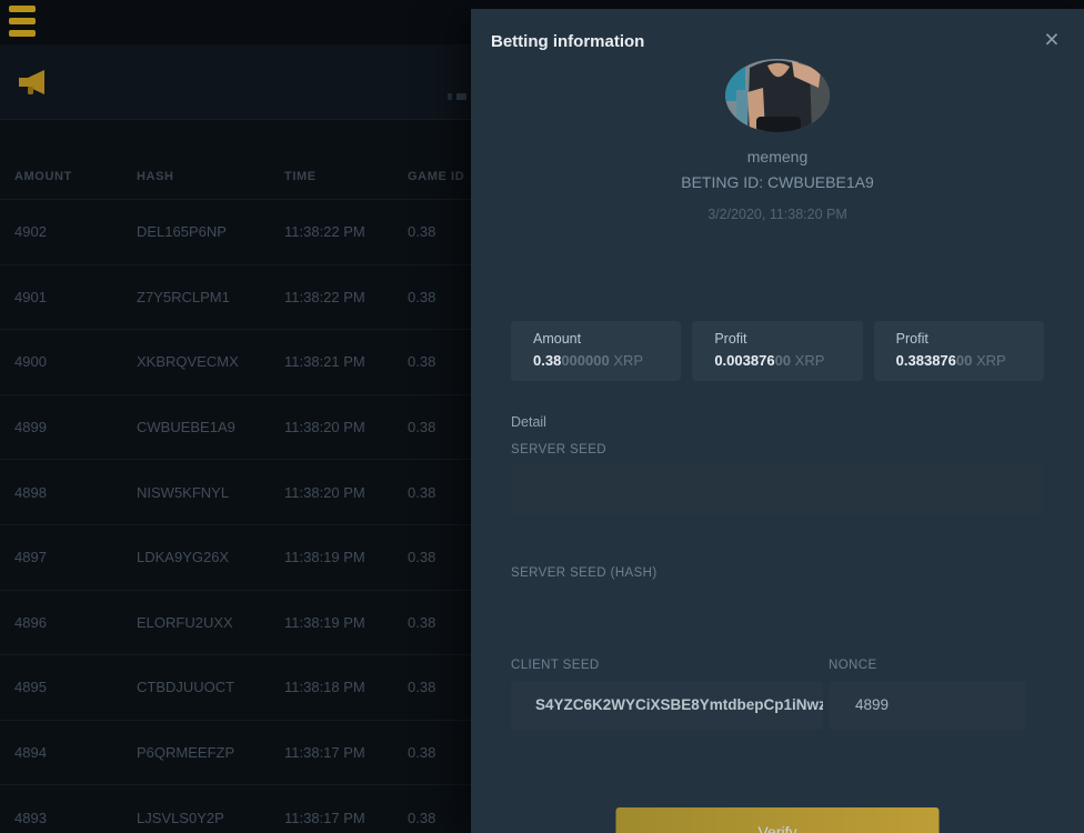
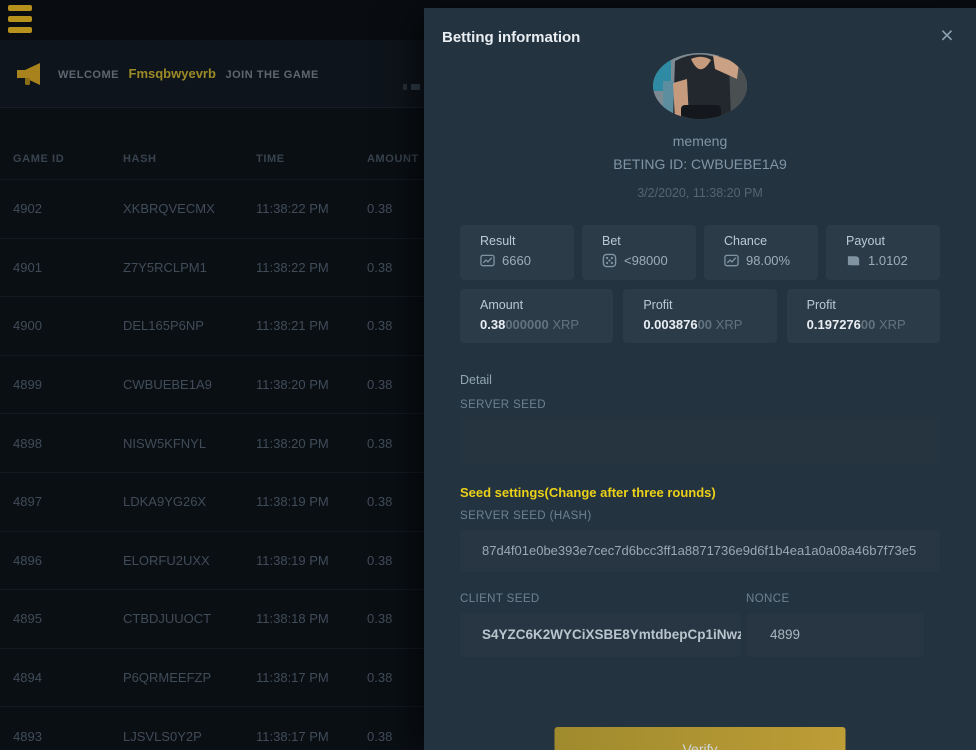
+ WELCOME Fmsqbwyevrb JOIN THE GAME
- AMOUNT
+ GAME ID
  HASH
  TIME
- GAME ID
+ AMOUNT
  4902
- DEL165P6NP
+ XKBRQVECMX
  11:38:22 PM
  0.38
  4901
  Z7Y5RCLPM1
  11:38:22 PM
  0.38
  4900
- XKBRQVECMX
+ DEL165P6NP
  11:38:21 PM
  0.38
  4899
  CWBUEBE1A9
  11:38:20 PM
  0.38
  4898
  NISW5KFNYL
  11:38:20 PM
  0.38
  4897
  LDKA9YG26X
  11:38:19 PM
  0.38
  4896
  ELORFU2UXX
  11:38:19 PM
  0.38
  4895
  CTBDJUUOCT
  11:38:18 PM
  0.38
  4894
  P6QRMEEFZP
  11:38:17 PM
  0.38
  4893
  LJSVLS0Y2P
  11:38:17 PM
  0.38
  Betting information
  ×
  memeng
  BETING ID: CWBUEBE1A9
  3/2/2020, 11:38:20 PM
+ Result
+ 6660
+ Bet
+ <98000
+ Chance
+ 98.00%
+ Payout
+ 1.0102
  Amount
  0.38000000 XRP
  Profit
  0.00387600 XRP
  Profit
- 0.38387600 XRP
+ 0.19727600 XRP
  Detail
  SERVER SEED
+ Seed settings(Change after three rounds)
  SERVER SEED (HASH)
+ 87d4f01e0be393e7cec7d6bcc3ff1a8871736e9d6f1b4ea1a0a08a46b7f73e5
  CLIENT SEED
  NONCE
  S4YZC6K2WYCiXSBE8YmtdbepCp1iNwz
  4899
  Verify
